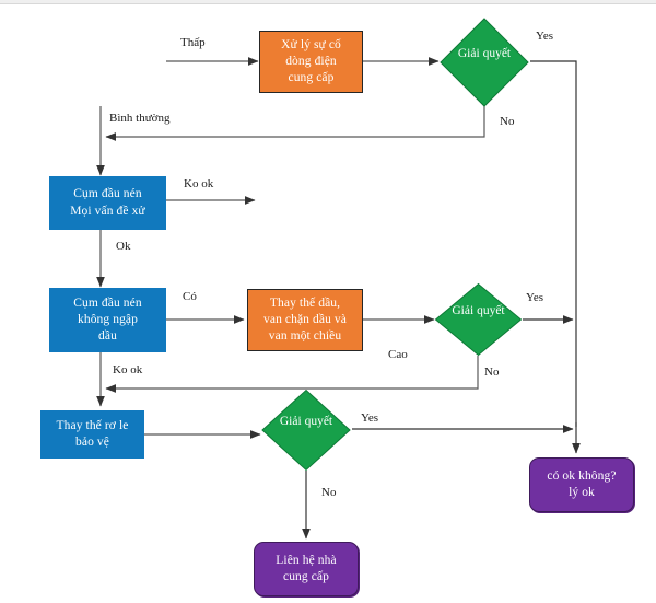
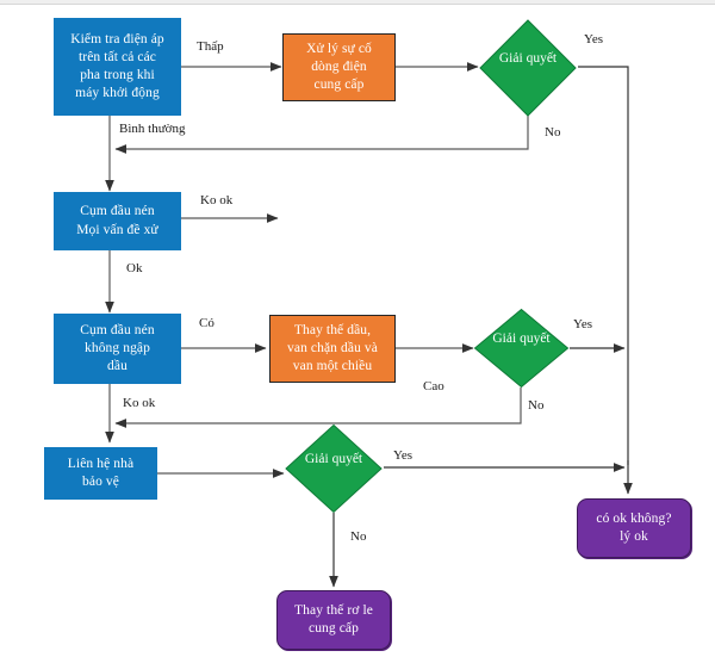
+ Kiểm tra điện áp
+ trên tất cả các
+ pha trong khi
+ máy khởi động
  Xử lý sự cố
  dòng điện
  cung cấp
  Giải quyết
  Cụm đầu nén
  Mọi vấn đề xử
  Cụm đầu nén
  không ngập
  dầu
  Thay thế dầu,
  van chặn dầu và
  van một chiều
  Giải quyết
- Thay thế rơ le
+ Liên hệ nhà
  bảo vệ
  Giải quyết
  có ok không?
  lý ok
- Liên hệ nhà
+ Thay thế rơ le
  cung cấp
  Thấp
  Bình thường
  Yes
  No
  Ko ok
  Ok
  Có
  Yes
  Cao
  No
  Ko ok
  Yes
  No
